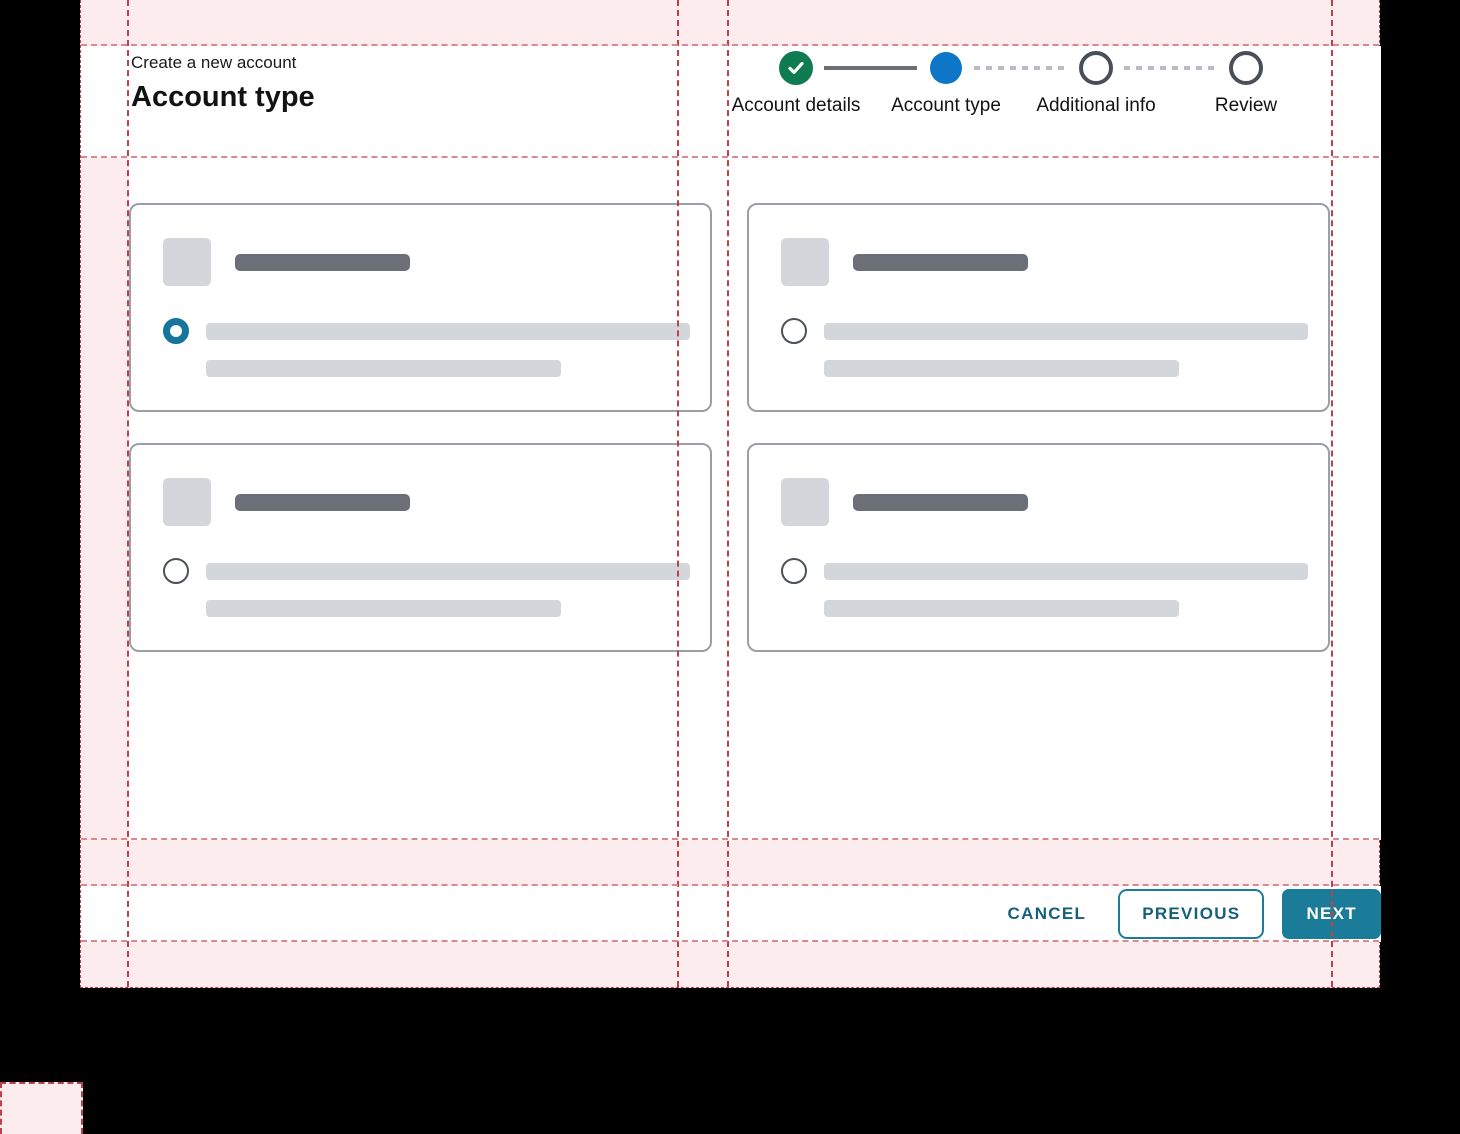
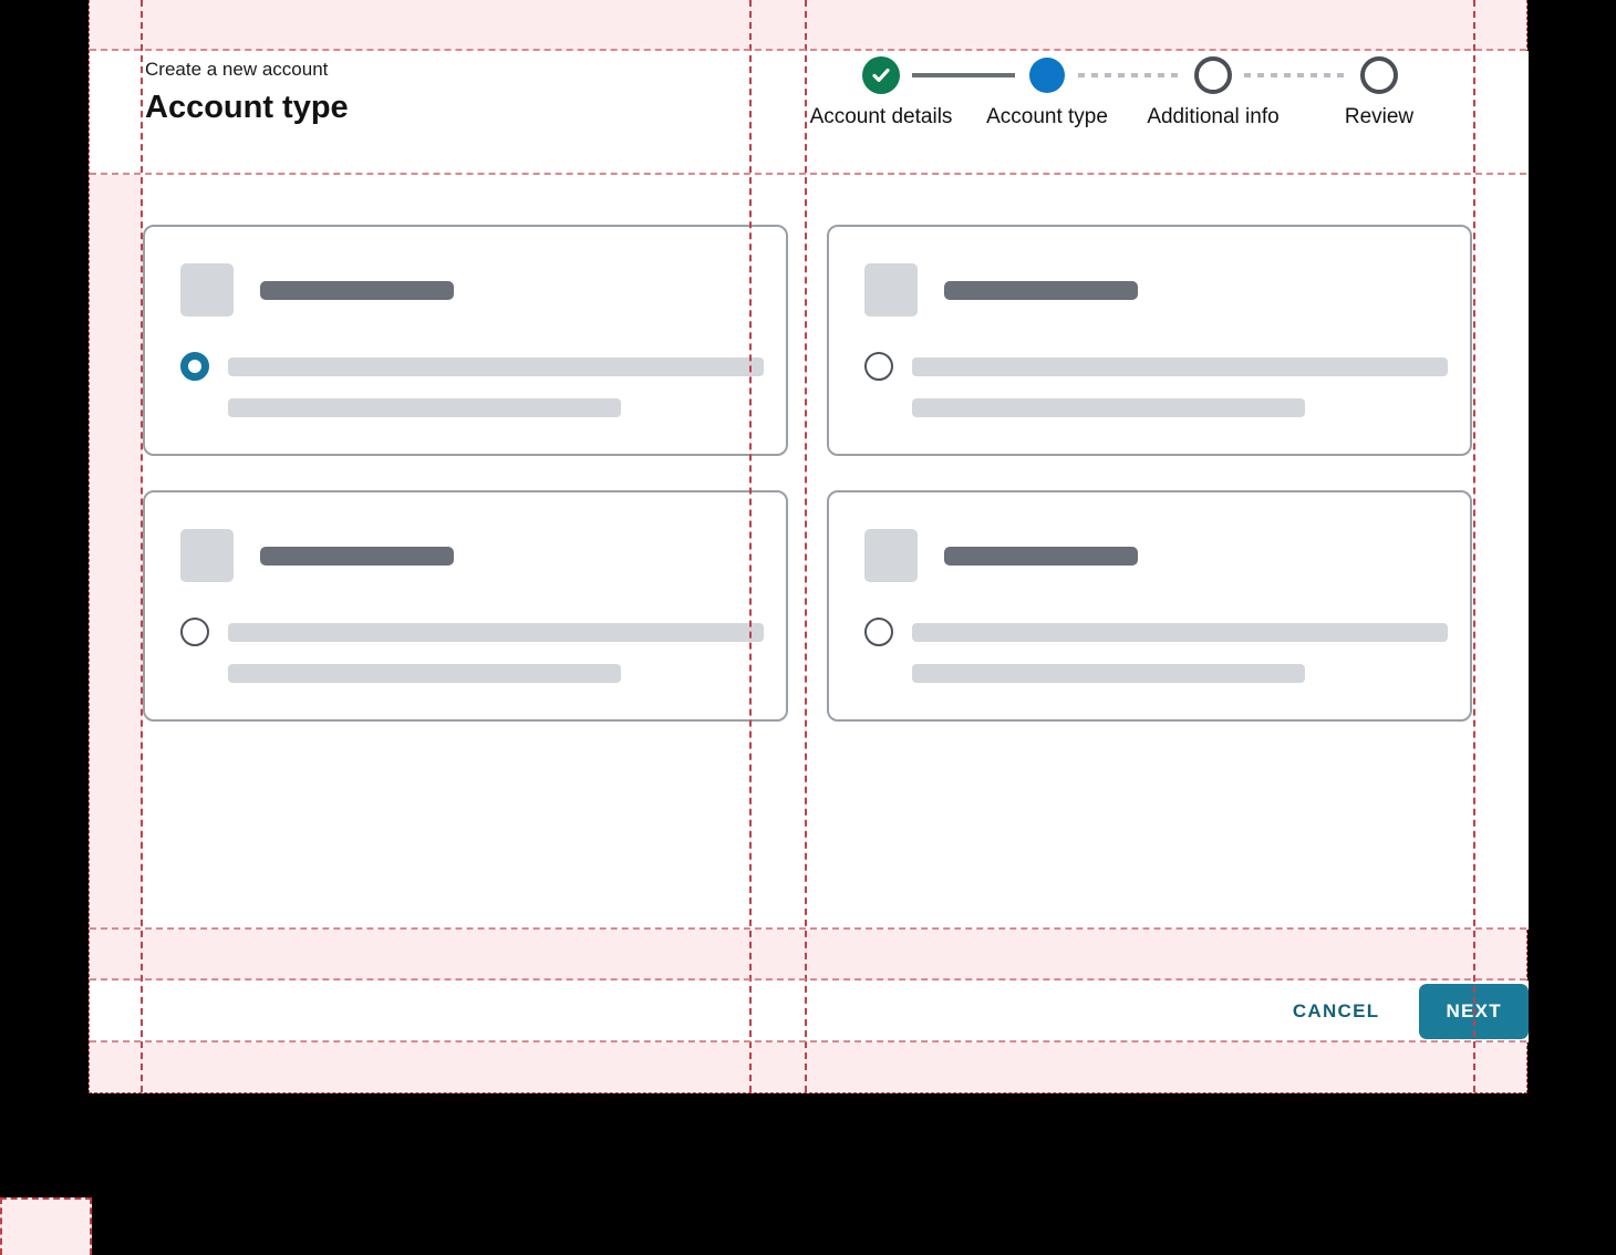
  Create a new account
  Account type
  Account details
  Account type
  Additional info
  Review
  CANCEL
- PREVIOUS
  NEXT
